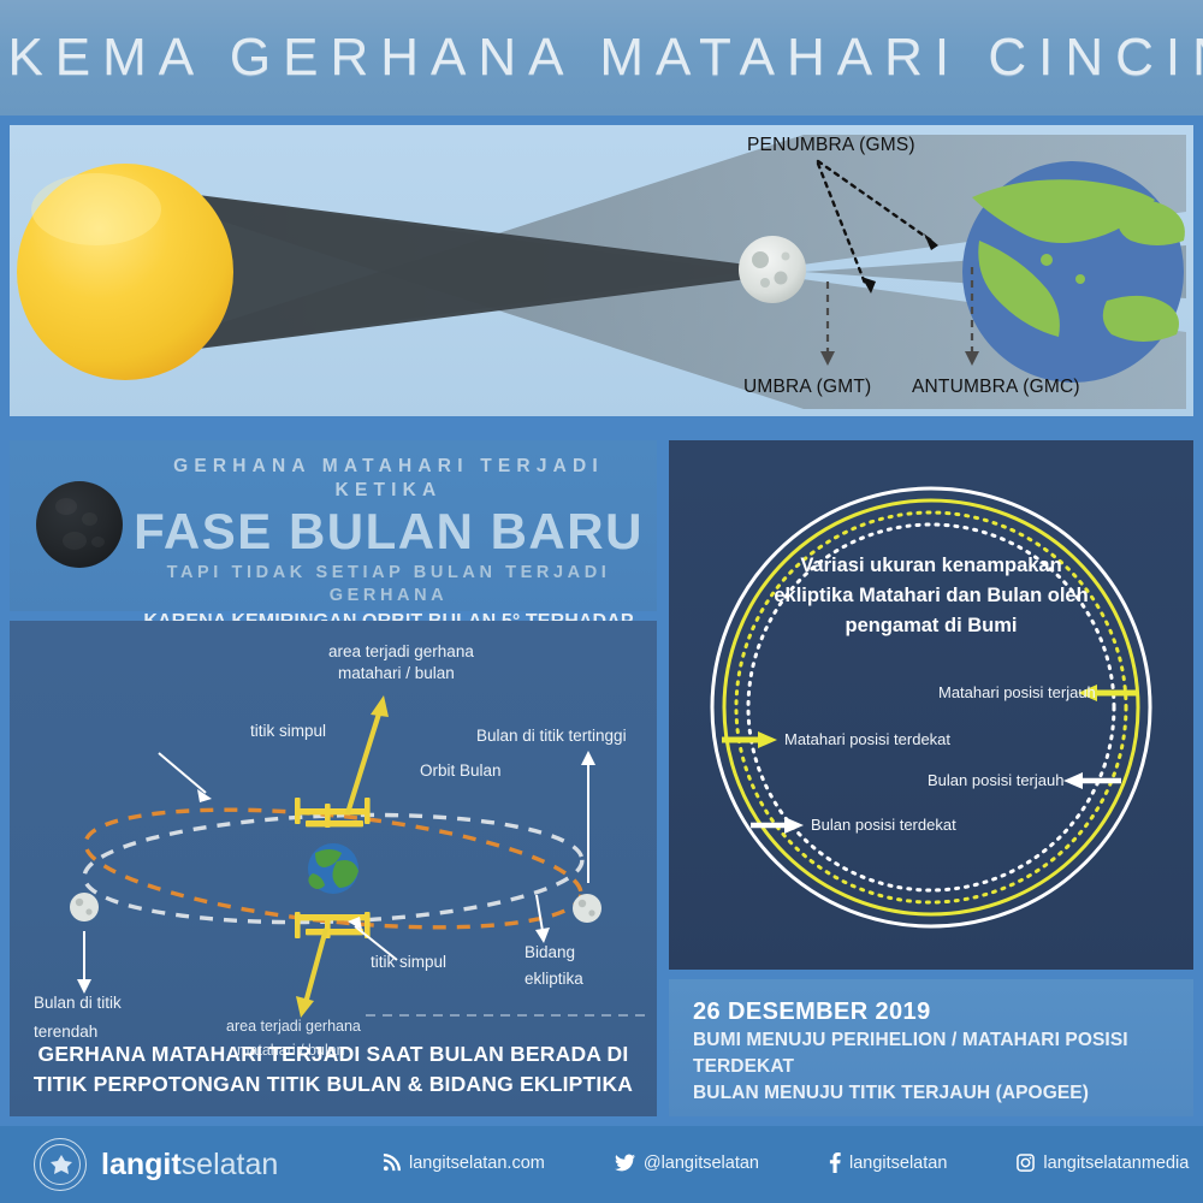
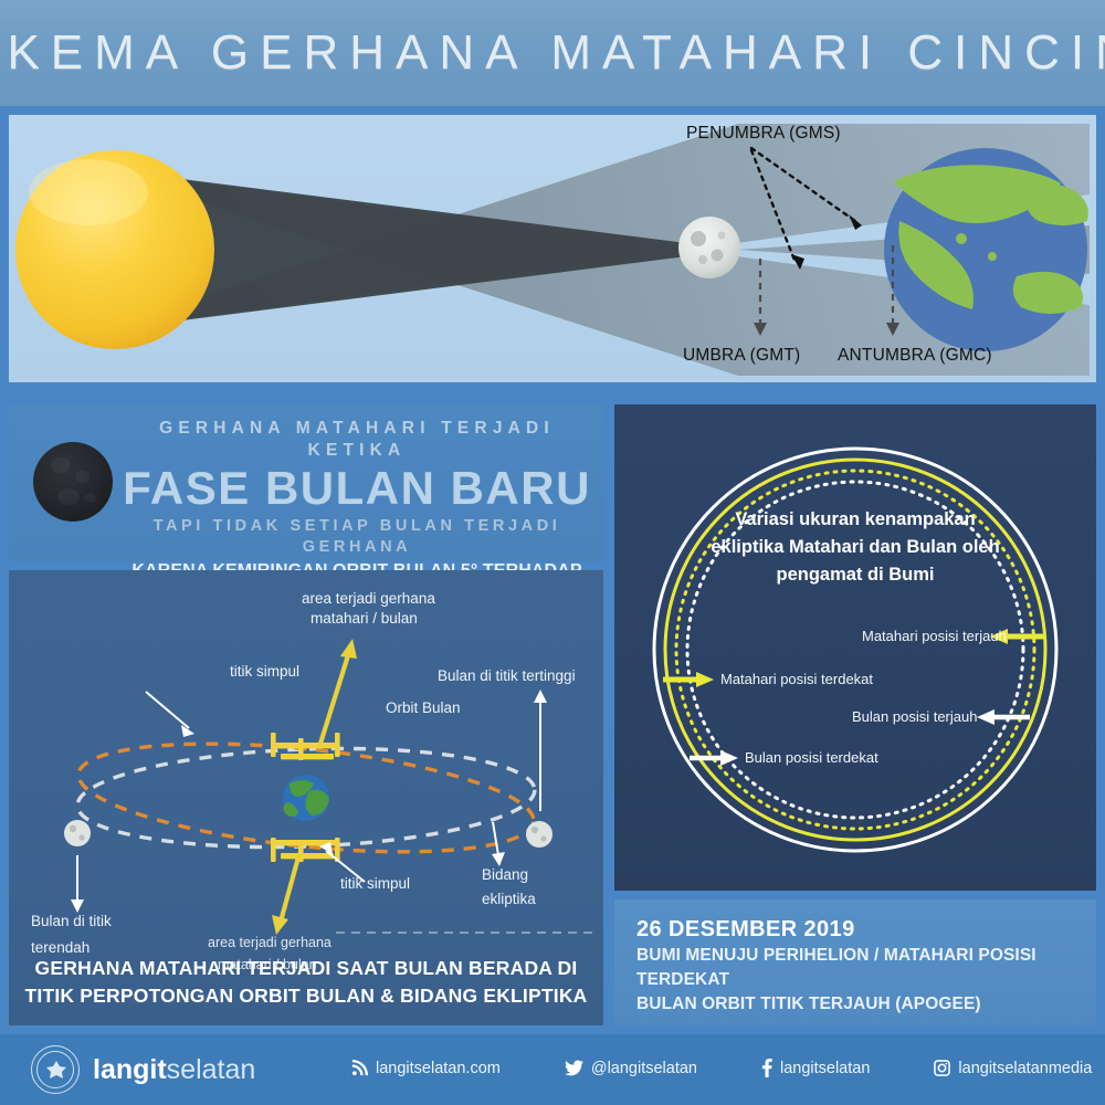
  KEMA GERHANA MATAHARI CINCI
  PENUMBRA (GMS)
  UMBRA (GMT)
  ANTUMBRA (GMC)
  GERHANA MATAHARI TERJADI KETIKA
  FASE BULAN BARU
  TAPI TIDAK SETIAP BULAN TERJADI GERHANA
  area terjadi gerhana
  matahari / bulan
  titik simpul
  Bulan di titik tertinggi
  Orbit Bulan
  Bulan di titik
  terendah
  area terjadi gerhana
  matahari / bulan
  titik simpul
  Bidang
  ekliptika
  GERHANA MATAHARI TERJADI SAAT BULAN BERADA DI
- TITIK PERPOTONGAN TITIK BULAN & BIDANG EKLIPTIKA
+ TITIK PERPOTONGAN ORBIT BULAN & BIDANG EKLIPTIKA
  Variasi ukuran kenampakan
  ekliptika Matahari dan Bulan oleh
  pengamat di Bumi
  Matahari posisi terjauh
  Matahari posisi terdekat
  Bulan posisi terjauh
  Bulan posisi terdekat
  26 DESEMBER 2019
  BUMI MENUJU PERIHELION / MATAHARI POSISI TERDEKAT
- BULAN MENUJU TITIK TERJAUH (APOGEE)
+ BULAN ORBIT TITIK TERJAUH (APOGEE)
  langitselatan
  langitselatan.com
  @langitselatan
  langitselatan
  langitselatanmedia
